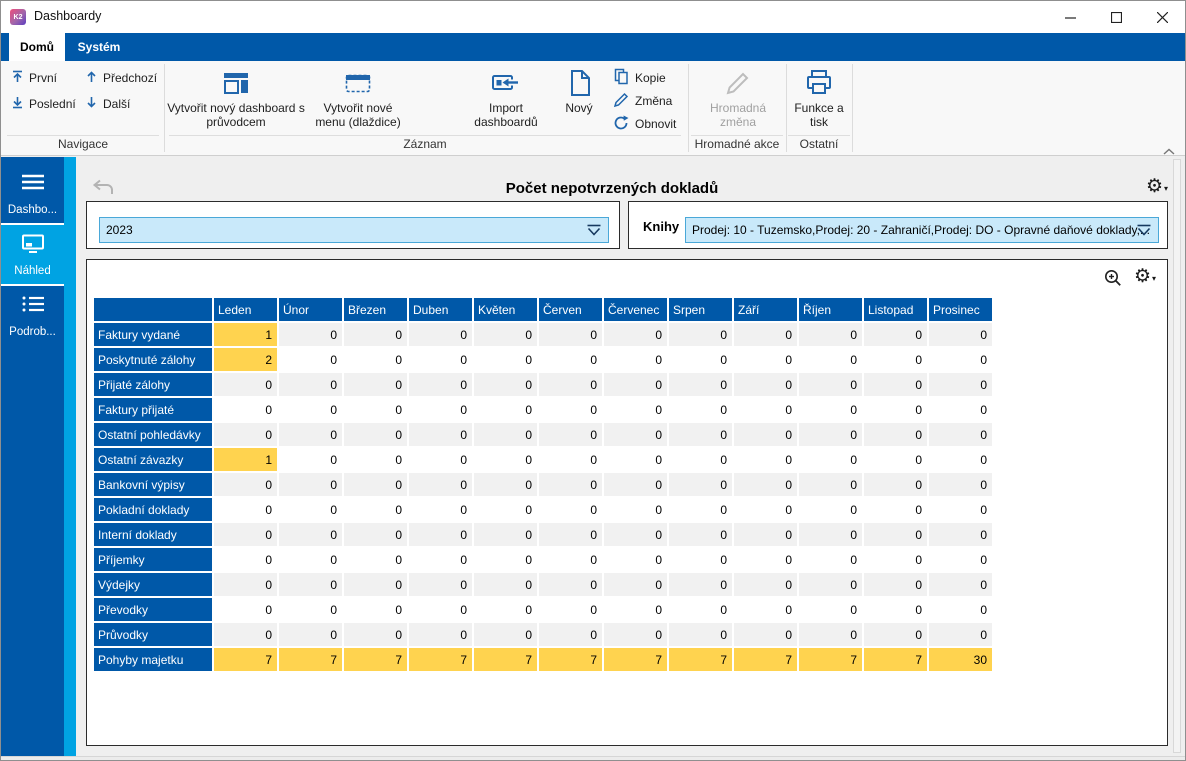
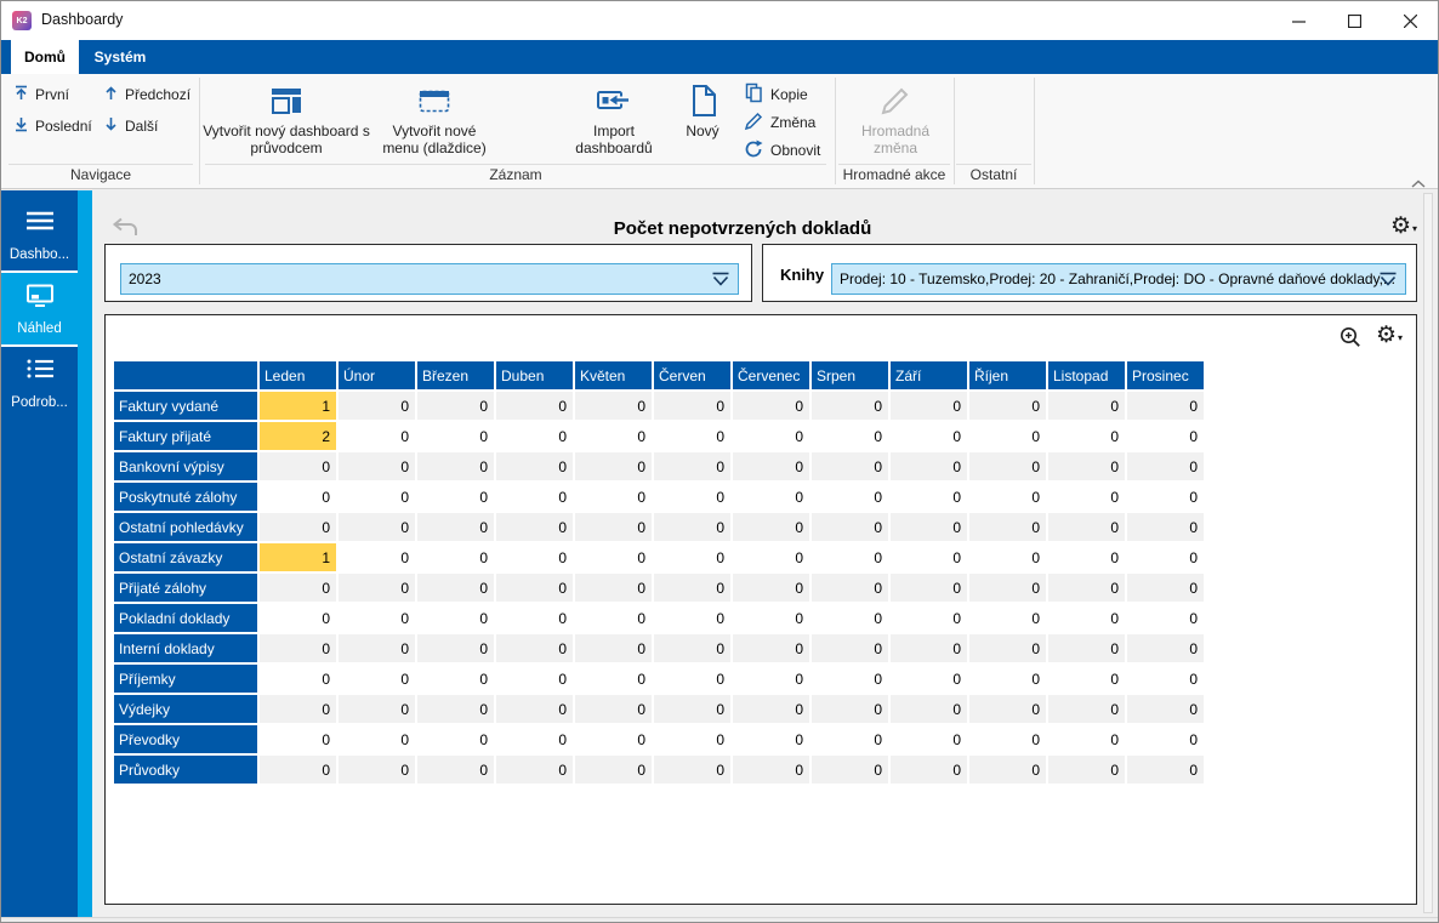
  Dashboardy
  Domů
  Systém
  První
  Předchozí
  Poslední
  Další
  Navigace
  Vytvořit nový dashboard s průvodcem
  Vytvořit nové menu (dlaždice)
  Import dashboardů
  Nový
  Kopie
  Změna
  Obnovit
  Záznam
  Hromadná změna
  Hromadné akce
- Funkce a tisk
  Ostatní
  Dashbo...
  Náhled
  Podrob...
  Počet nepotvrzených dokladů
  ⚙
  ▾
  2023
  Knihy
  Prodej: 10 - Tuzemsko,Prodej: 20 - Zahraničí,Prodej: DO - Opravné daňové doklady,..
  ⚙
  ▾
  	Leden	Únor	Březen	Duben	Květen	Červen	Červenec	Srpen	Září	Říjen	Listopad	Prosinec
  Faktury vydané	1	0	0	0	0	0	0	0	0	0	0	0
- Poskytnuté zálohy	2	0	0	0	0	0	0	0	0	0	0	0
+ Faktury přijaté	2	0	0	0	0	0	0	0	0	0	0	0
- Přijaté zálohy	0	0	0	0	0	0	0	0	0	0	0	0
+ Bankovní výpisy	0	0	0	0	0	0	0	0	0	0	0	0
- Faktury přijaté	0	0	0	0	0	0	0	0	0	0	0	0
+ Poskytnuté zálohy	0	0	0	0	0	0	0	0	0	0	0	0
  Ostatní pohledávky	0	0	0	0	0	0	0	0	0	0	0	0
  Ostatní závazky	1	0	0	0	0	0	0	0	0	0	0	0
- Bankovní výpisy	0	0	0	0	0	0	0	0	0	0	0	0
+ Přijaté zálohy	0	0	0	0	0	0	0	0	0	0	0	0
  Pokladní doklady	0	0	0	0	0	0	0	0	0	0	0	0
  Interní doklady	0	0	0	0	0	0	0	0	0	0	0	0
  Příjemky	0	0	0	0	0	0	0	0	0	0	0	0
  Výdejky	0	0	0	0	0	0	0	0	0	0	0	0
  Převodky	0	0	0	0	0	0	0	0	0	0	0	0
  Průvodky	0	0	0	0	0	0	0	0	0	0	0	0
- Pohyby majetku	7	7	7	7	7	7	7	7	7	7	7	30
